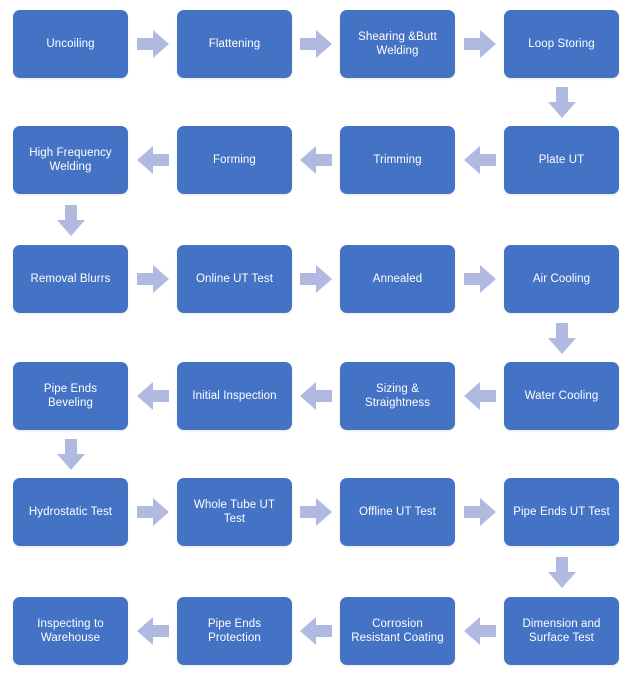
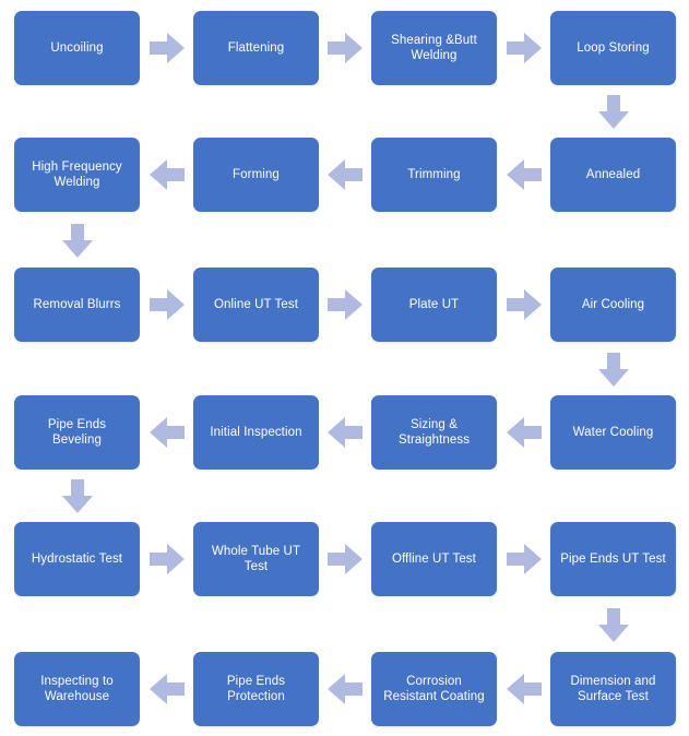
  Uncoiling
  Flattening
  Shearing &Butt
  Welding
  Loop Storing
- Plate UT
+ Annealed
  Trimming
  Forming
  High Frequency
  Welding
  Removal Blurrs
  Online UT Test
- Annealed
+ Plate UT
  Air Cooling
  Water Cooling
  Sizing &
  Straightness
  Initial Inspection
  Pipe Ends
  Beveling
  Hydrostatic Test
  Whole Tube UT
  Test
  Offline UT Test
  Pipe Ends UT Test
  Dimension and
  Surface Test
  Corrosion
  Resistant Coating
  Pipe Ends
  Protection
  Inspecting to
  Warehouse
